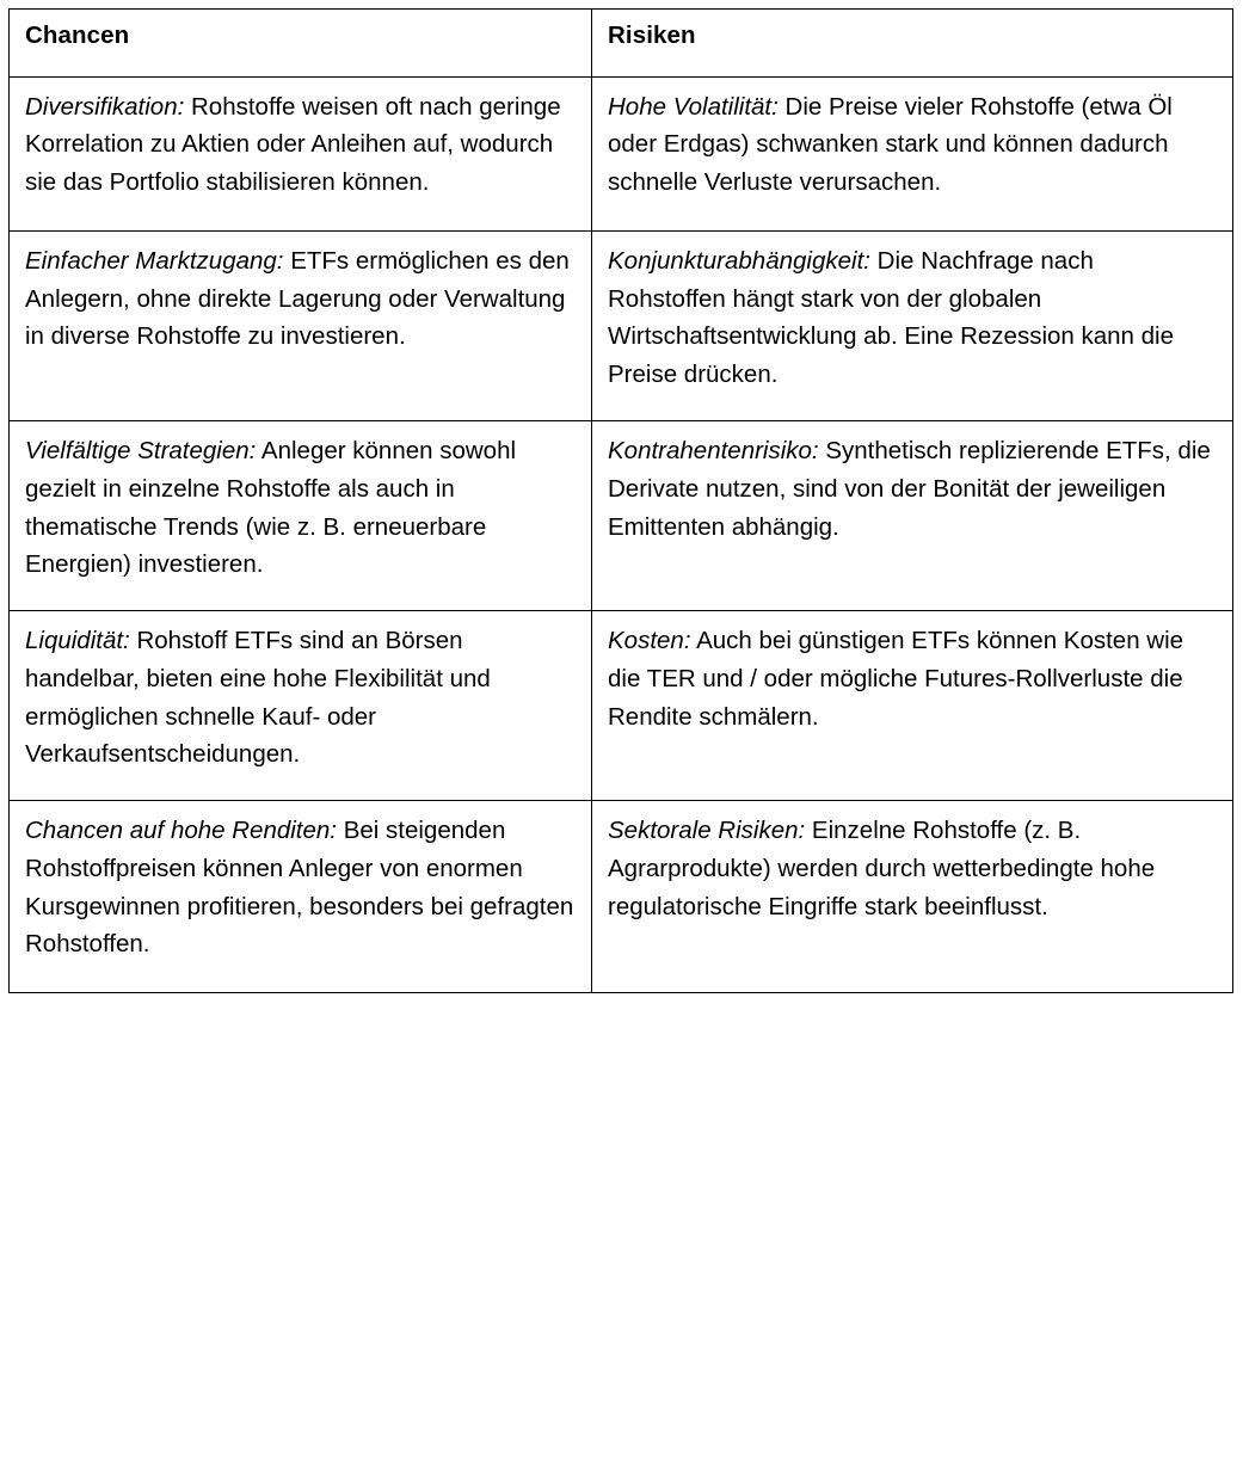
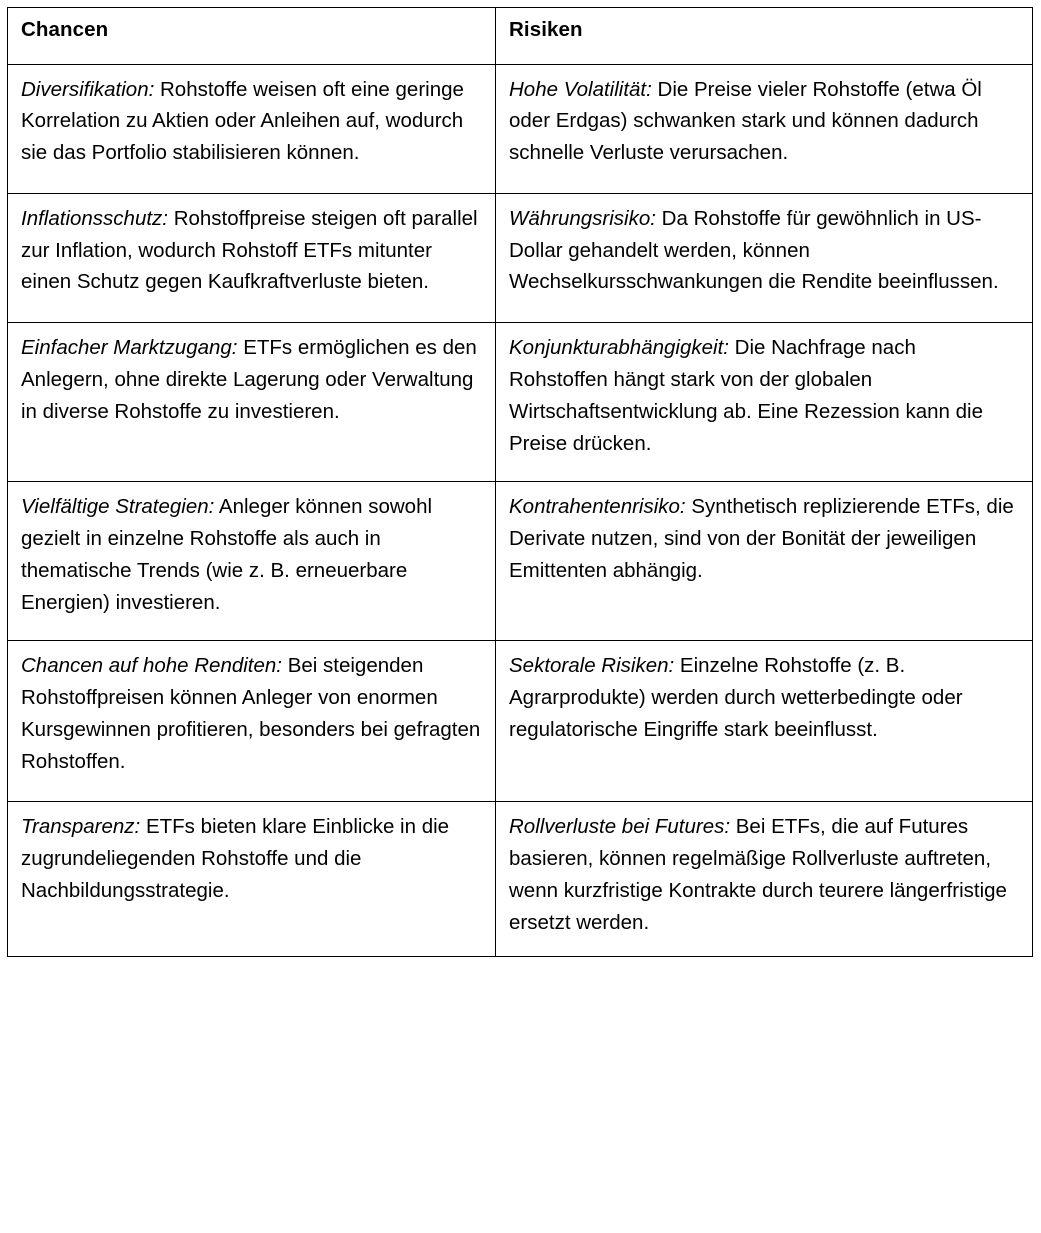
  Chancen	Risiken
- Diversifikation: Rohstoffe weisen oft nach geringe Korrelation zu Aktien oder Anleihen auf, wodurch sie das Portfolio stabilisieren können.	Hohe Volatilität: Die Preise vieler Rohstoffe (etwa Öl oder Erdgas) schwanken stark und können dadurch schnelle Verluste verursachen.
+ Diversifikation: Rohstoffe weisen oft eine geringe Korrelation zu Aktien oder Anleihen auf, wodurch sie das Portfolio stabilisieren können.	Hohe Volatilität: Die Preise vieler Rohstoffe (etwa Öl oder Erdgas) schwanken stark und können dadurch schnelle Verluste verursachen.
+ Inflationsschutz: Rohstoffpreise steigen oft parallel zur Inflation, wodurch Rohstoff ETFs mitunter einen Schutz gegen Kaufkraftverluste bieten.	Währungsrisiko: Da Rohstoffe für gewöhnlich in US-Dollar gehandelt werden, können Wechselkursschwankungen die Rendite beeinflussen.
  Einfacher Marktzugang: ETFs ermöglichen es den Anlegern, ohne direkte Lagerung oder Verwaltung in diverse Rohstoffe zu investieren.	Konjunkturabhängigkeit: Die Nachfrage nach Rohstoffen hängt stark von der globalen Wirtschaftsentwicklung ab. Eine Rezession kann die Preise drücken.
  Vielfältige Strategien: Anleger können sowohl gezielt in einzelne Rohstoffe als auch in thematische Trends (wie z. B. erneuerbare Energien) investieren.	Kontrahentenrisiko: Synthetisch replizierende ETFs, die Derivate nutzen, sind von der Bonität der jeweiligen Emittenten abhängig.
- Liquidität: Rohstoff ETFs sind an Börsen handelbar, bieten eine hohe Flexibilität und ermöglichen schnelle Kauf- oder Verkaufsentscheidungen.	Kosten: Auch bei günstigen ETFs können Kosten wie die TER und / oder mögliche Futures-Rollverluste die Rendite schmälern.
- Chancen auf hohe Renditen: Bei steigenden Rohstoffpreisen können Anleger von enormen Kursgewinnen profitieren, besonders bei gefragten Rohstoffen.	Sektorale Risiken: Einzelne Rohstoffe (z. B. Agrarprodukte) werden durch wetterbedingte hohe regulatorische Eingriffe stark beeinflusst.
+ Chancen auf hohe Renditen: Bei steigenden Rohstoffpreisen können Anleger von enormen Kursgewinnen profitieren, besonders bei gefragten Rohstoffen.	Sektorale Risiken: Einzelne Rohstoffe (z. B. Agrarprodukte) werden durch wetterbedingte oder regulatorische Eingriffe stark beeinflusst.
+ Transparenz: ETFs bieten klare Einblicke in die zugrundeliegenden Rohstoffe und die Nachbildungsstrategie.	Rollverluste bei Futures: Bei ETFs, die auf Futures basieren, können regelmäßige Rollverluste auftreten, wenn kurzfristige Kontrakte durch teurere längerfristige ersetzt werden.
